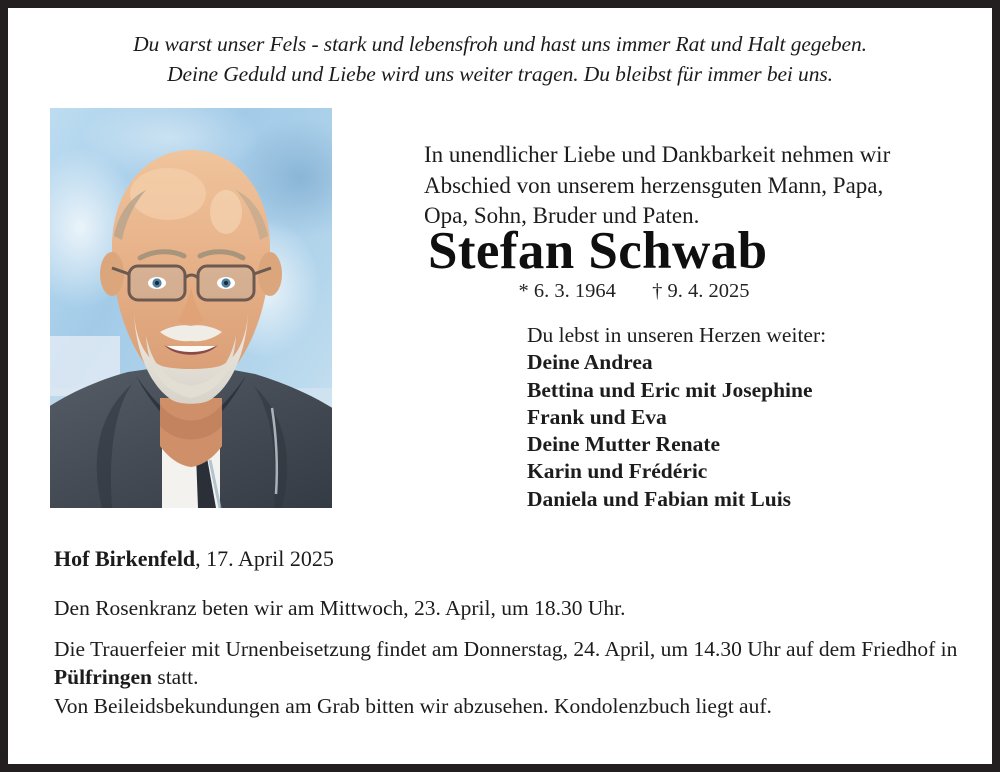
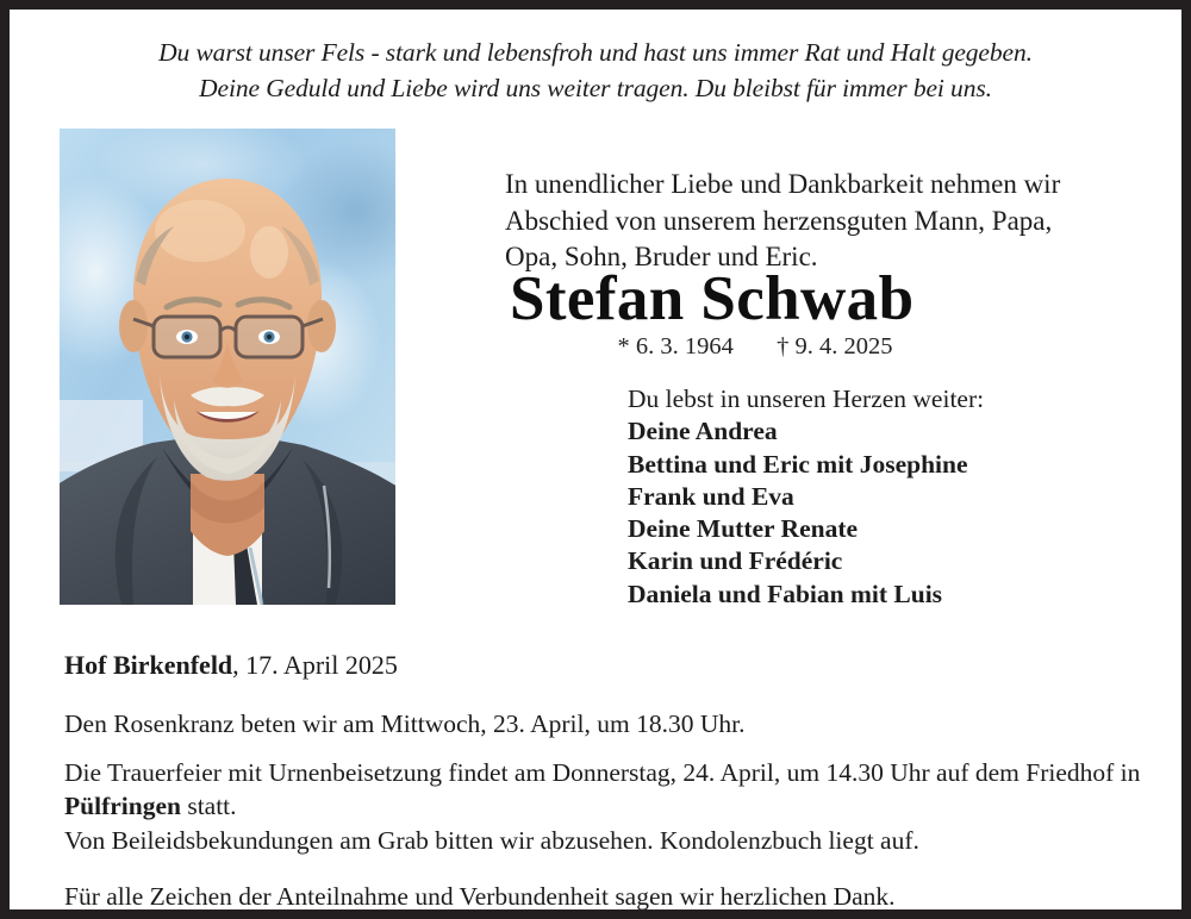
  Du warst unser Fels - stark und lebensfroh und hast uns immer Rat und Halt gegeben.
  Deine Geduld und Liebe wird uns weiter tragen. Du bleibst für immer bei uns.
  In unendlicher Liebe und Dankbarkeit nehmen wir
  Abschied von unserem herzensguten Mann, Papa,
- Opa, Sohn, Bruder und Paten.
+ Opa, Sohn, Bruder und Eric.
  Stefan Schwab
  * 6. 3. 1964 † 9. 4. 2025
  Du lebst in unseren Herzen weiter:
  Deine Andrea
  Bettina und Eric mit Josephine
  Frank und Eva
  Deine Mutter Renate
  Karin und Frédéric
  Daniela und Fabian mit Luis
  Hof Birkenfeld, 17. April 2025
  Den Rosenkranz beten wir am Mittwoch, 23. April, um 18.30 Uhr.
  Die Trauerfeier mit Urnenbeisetzung findet am Donnerstag, 24. April, um 14.30 Uhr auf dem Friedhof in Pülfringen statt.
  Von Beileidsbekundungen am Grab bitten wir abzusehen. Kondolenzbuch liegt auf.
+ Für alle Zeichen der Anteilnahme und Verbundenheit sagen wir herzlichen Dank.
